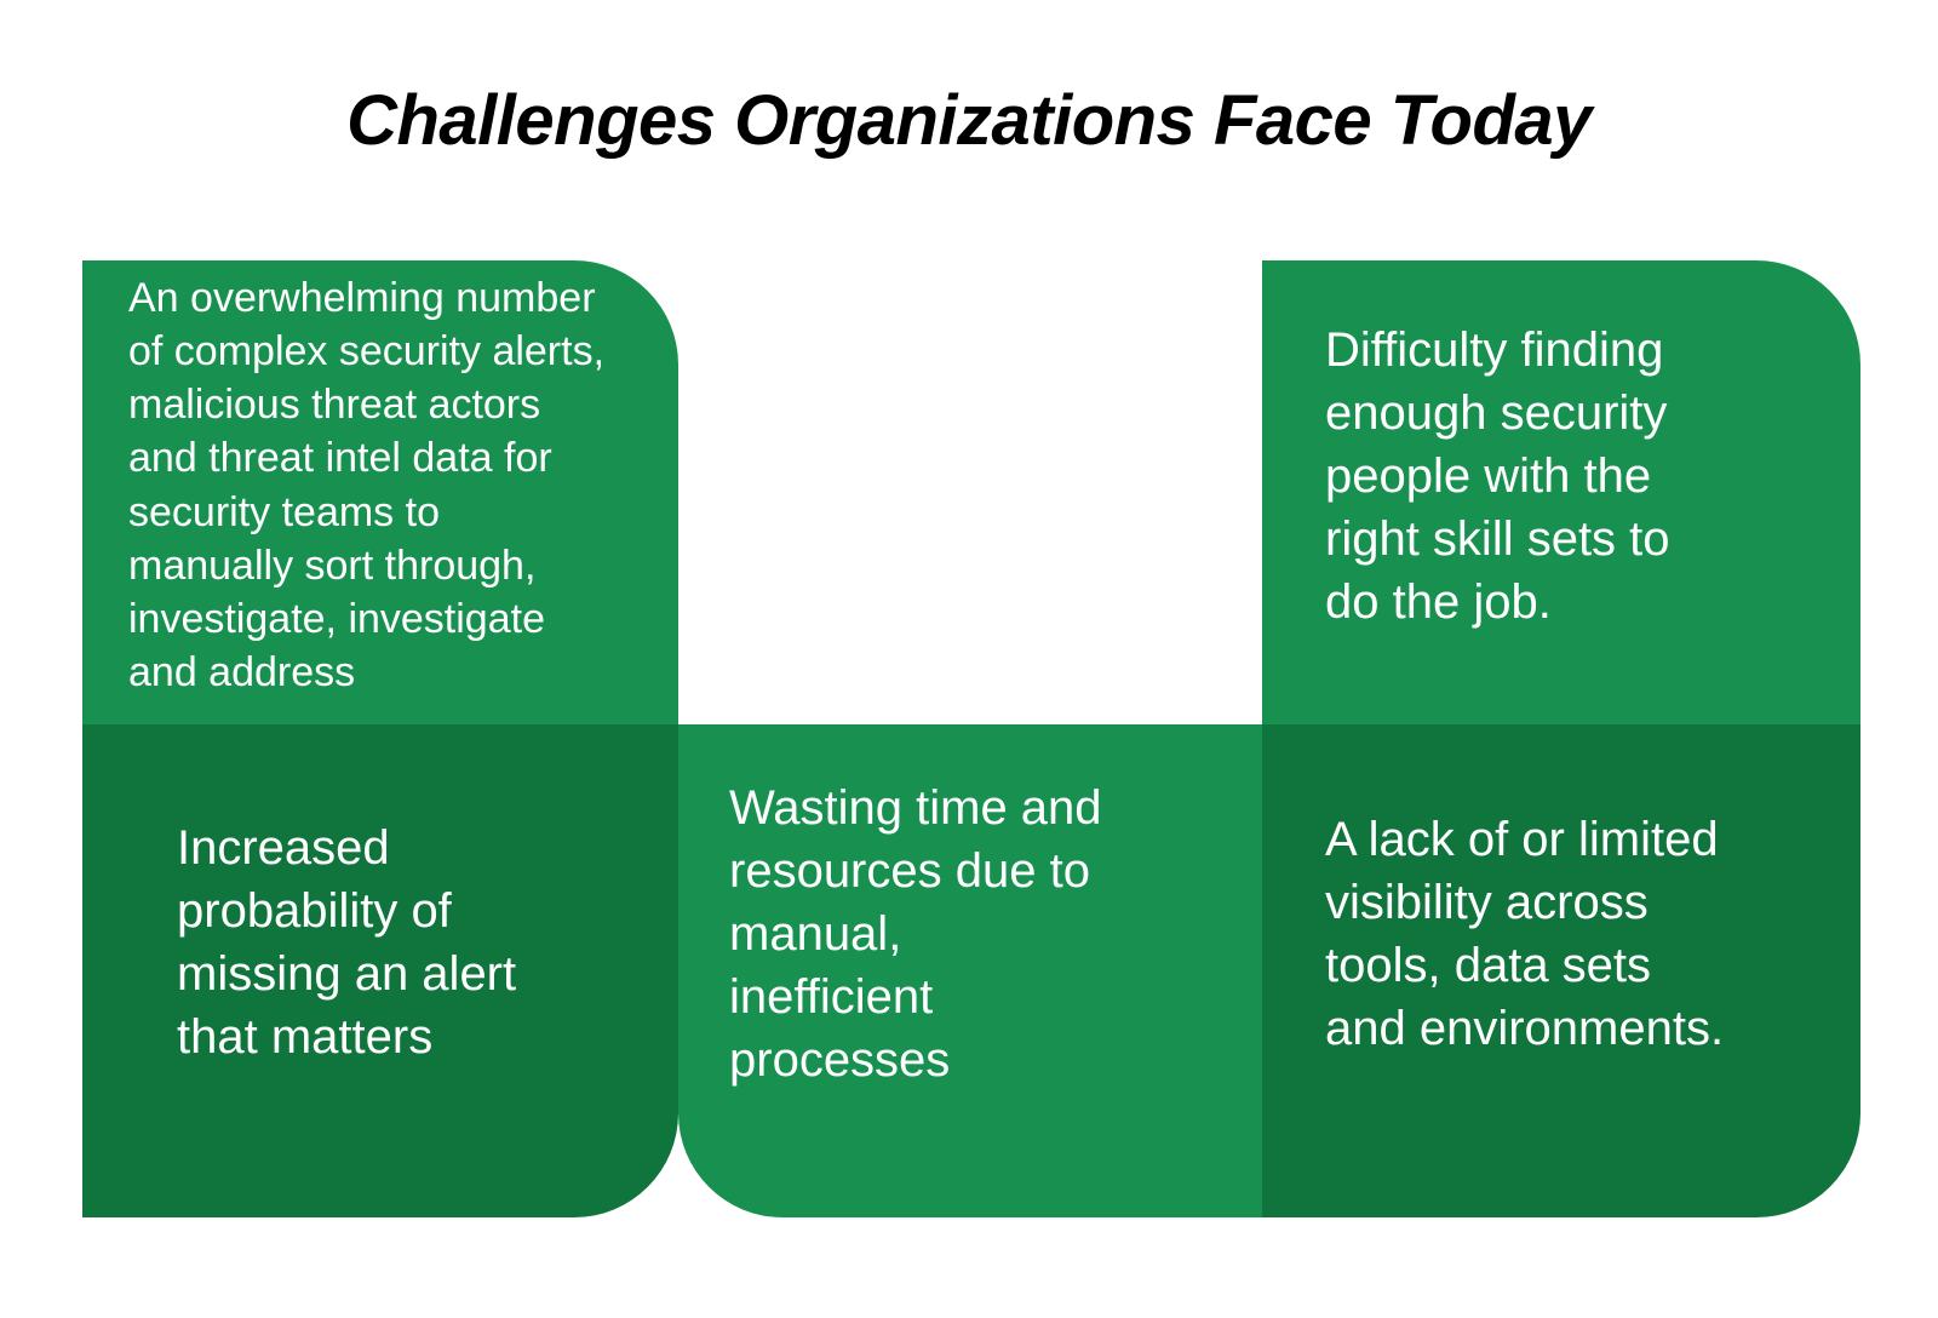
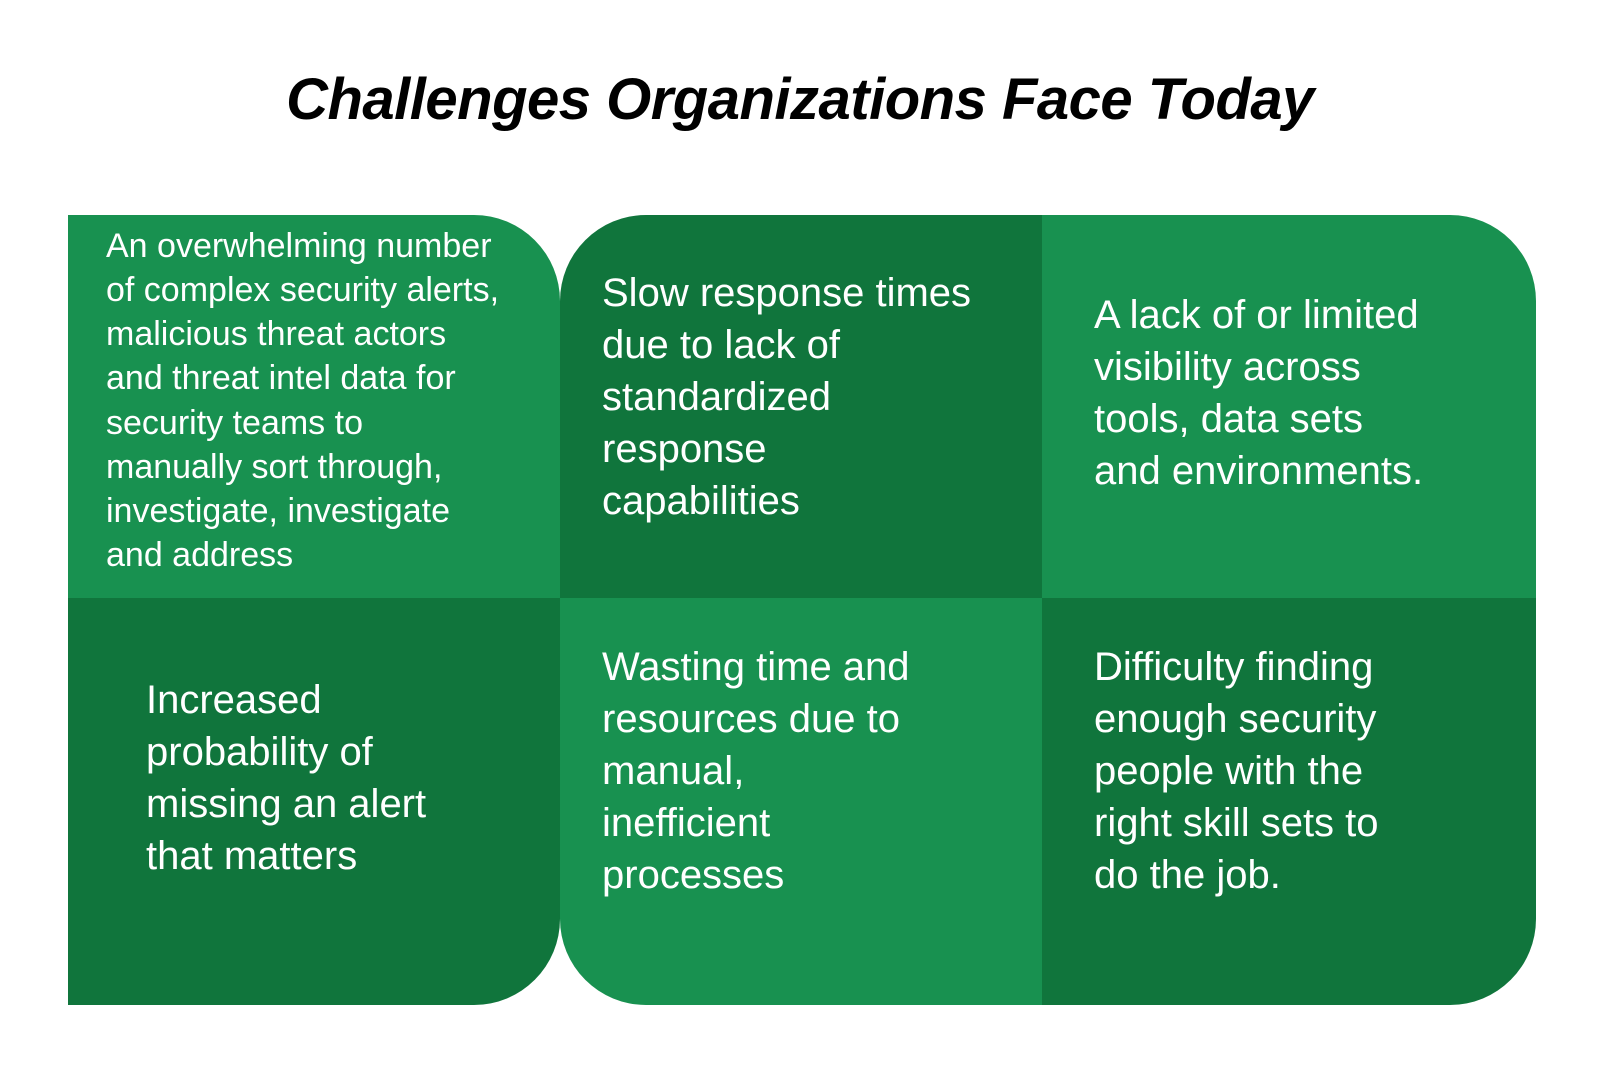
  Challenges Organizations Face Today
  An overwhelming number of complex security alerts, malicious threat actors and threat intel data for security teams to manually sort through, investigate, investigate and address
+ Slow response times due to lack of standardized response capabilities
- Difficulty finding enough security people with the right skill sets to do the job.
+ A lack of or limited visibility across tools, data sets and environments.
  Increased probability of missing an alert that matters
  Wasting time and resources due to manual, inefficient processes
- A lack of or limited visibility across tools, data sets and environments.
+ Difficulty finding enough security people with the right skill sets to do the job.
